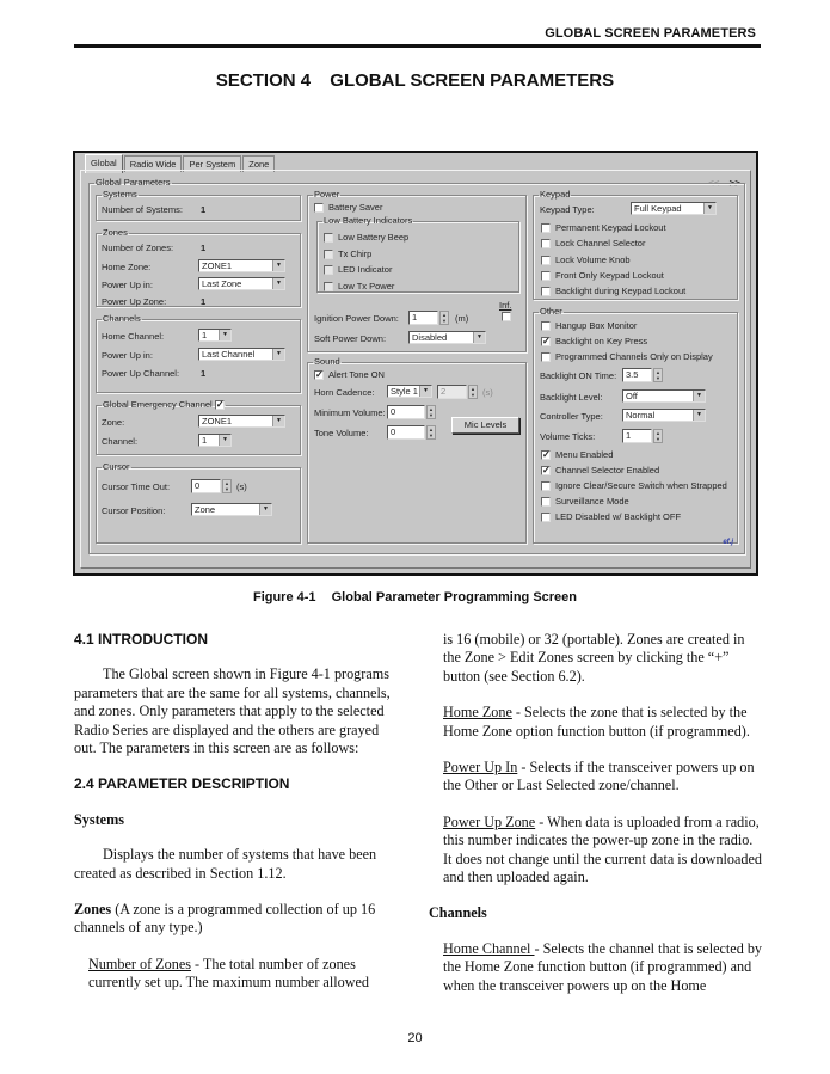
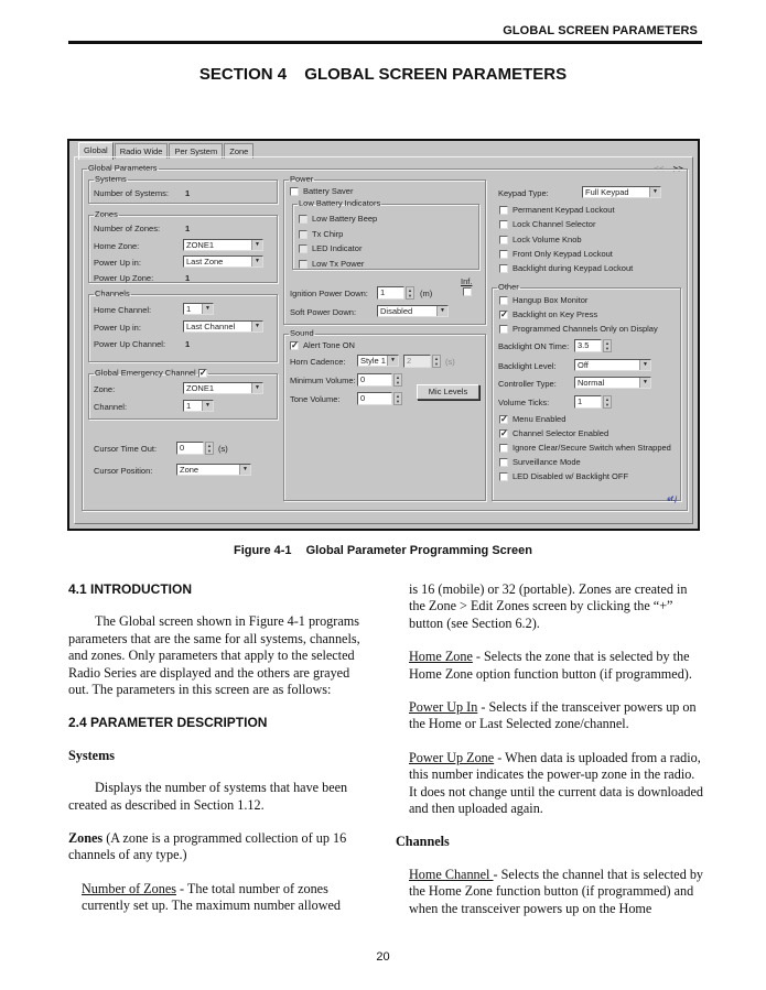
  GLOBAL SCREEN PARAMETERS
  SECTION 4 GLOBAL SCREEN PARAMETERS
  Global
  Radio Wide
  Per System
  Zone
  << >>
  Global Parameters
  Systems
  Number of Systems:
  1
  Zones
  Number of Zones:
  1
  Home Zone:
  ZONE1
  Power Up in:
  Last Zone
  Power Up Zone:
  1
  Channels
  Home Channel:
  1
  Power Up in:
  Last Channel
  Power Up Channel:
  1
  Global Emergency Channel ✓
  Zone:
  ZONE1
  Channel:
  1
- Cursor
  Cursor Time Out:
  0
  (s)
  Cursor Position:
  Zone
  Power
  Battery Saver
  Low Battery Indicators
  Low Battery Beep
  Tx Chirp
  LED Indicator
  Low Tx Power
  Inf.
  Ignition Power Down:
  1
  (m)
  Soft Power Down:
  Disabled
  Sound
  ✓
  Alert Tone ON
  Horn Cadence:
  Style 1
  2
  (s)
  Minimum Volume:
  0
  Tone Volume:
  0
  Mic Levels
- Keypad
  Keypad Type:
  Full Keypad
  Permanent Keypad Lockout
  Lock Channel Selector
  Lock Volume Knob
  Front Only Keypad Lockout
  Backlight during Keypad Lockout
  Other
  Hangup Box Monitor
  ✓
  Backlight on Key Press
  Programmed Channels Only on Display
  Backlight ON Time:
  3.5
  Backlight Level:
  Off
  Controller Type:
  Normal
  Volume Ticks:
  1
  ✓
  Menu Enabled
  ✓
  Channel Selector Enabled
  Ignore Clear/Secure Switch when Strapped
  Surveillance Mode
  LED Disabled w/ Backlight OFF
  Figure 4-1 Global Parameter Programming Screen
  4.1 INTRODUCTION
  The Global screen shown in Figure 4-1 programs parameters that are the same for all systems, channels, and zones. Only parameters that apply to the selected Radio Series are displayed and the others are grayed out. The parameters in this screen are as follows:
  2.4 PARAMETER DESCRIPTION
  Systems
  Displays the number of systems that have been created as described in Section 1.12.
  Zones (A zone is a programmed collection of up 16 channels of any type.)
  Number of Zones - The total number of zones currently set up. The maximum number allowed
  is 16 (mobile) or 32 (portable). Zones are created in the Zone > Edit Zones screen by clicking the “+” button (see Section 6.2).
  Home Zone - Selects the zone that is selected by the Home Zone option function button (if programmed).
- Power Up In - Selects if the transceiver powers up on the Other or Last Selected zone/channel.
+ Power Up In - Selects if the transceiver powers up on the Home or Last Selected zone/channel.
  Power Up Zone - When data is uploaded from a radio, this number indicates the power-up zone in the radio. It does not change until the current data is downloaded and then uploaded again.
  Channels
  Home Channel - Selects the channel that is selected by the Home Zone function button (if programmed) and when the transceiver powers up on the Home
  20
